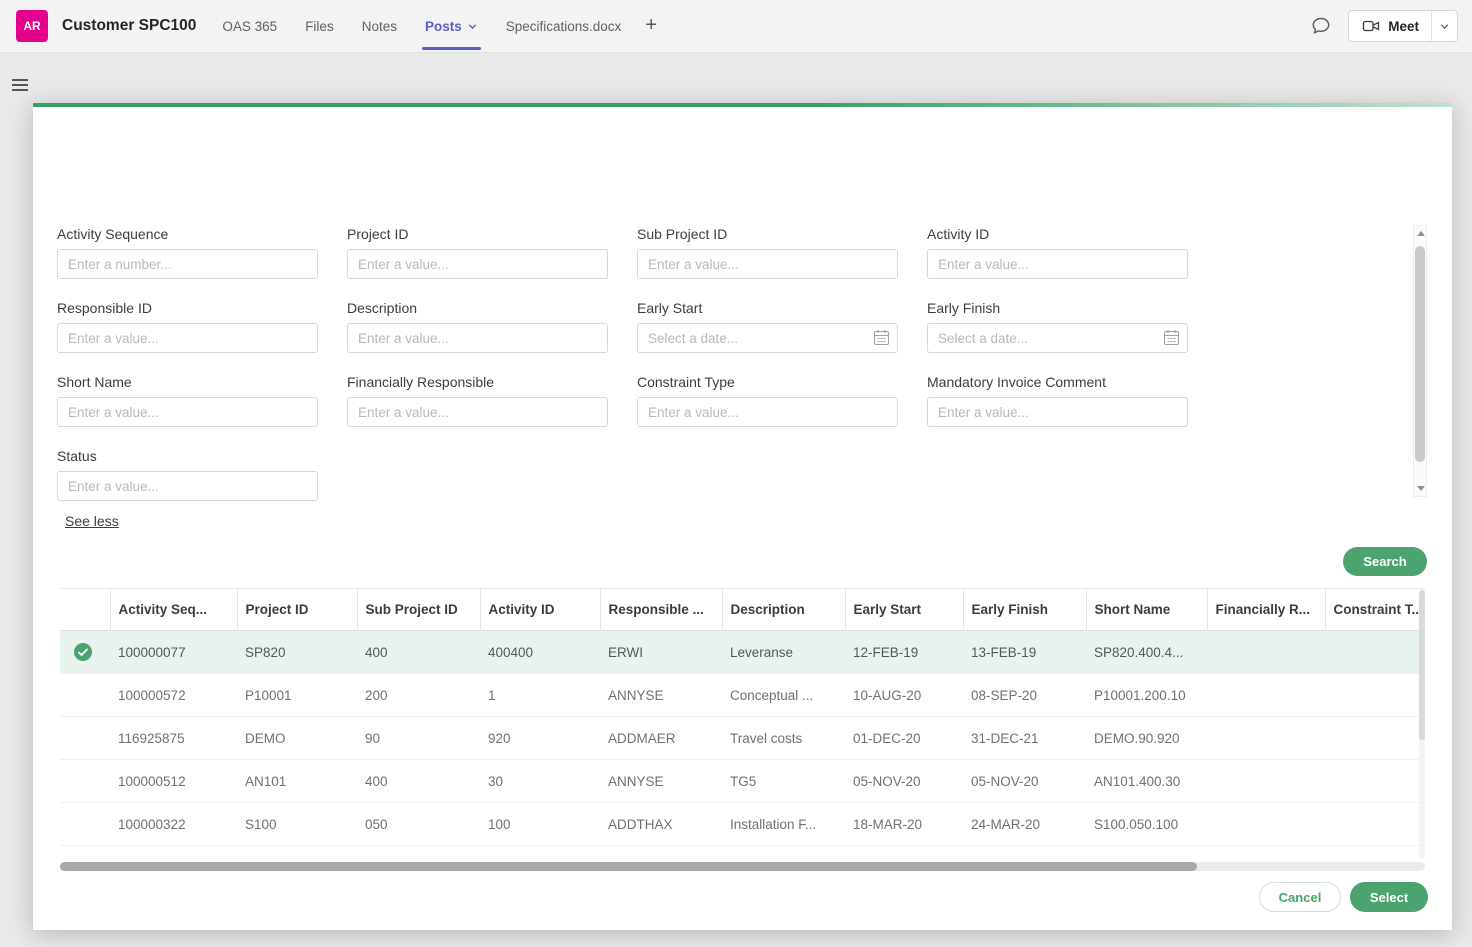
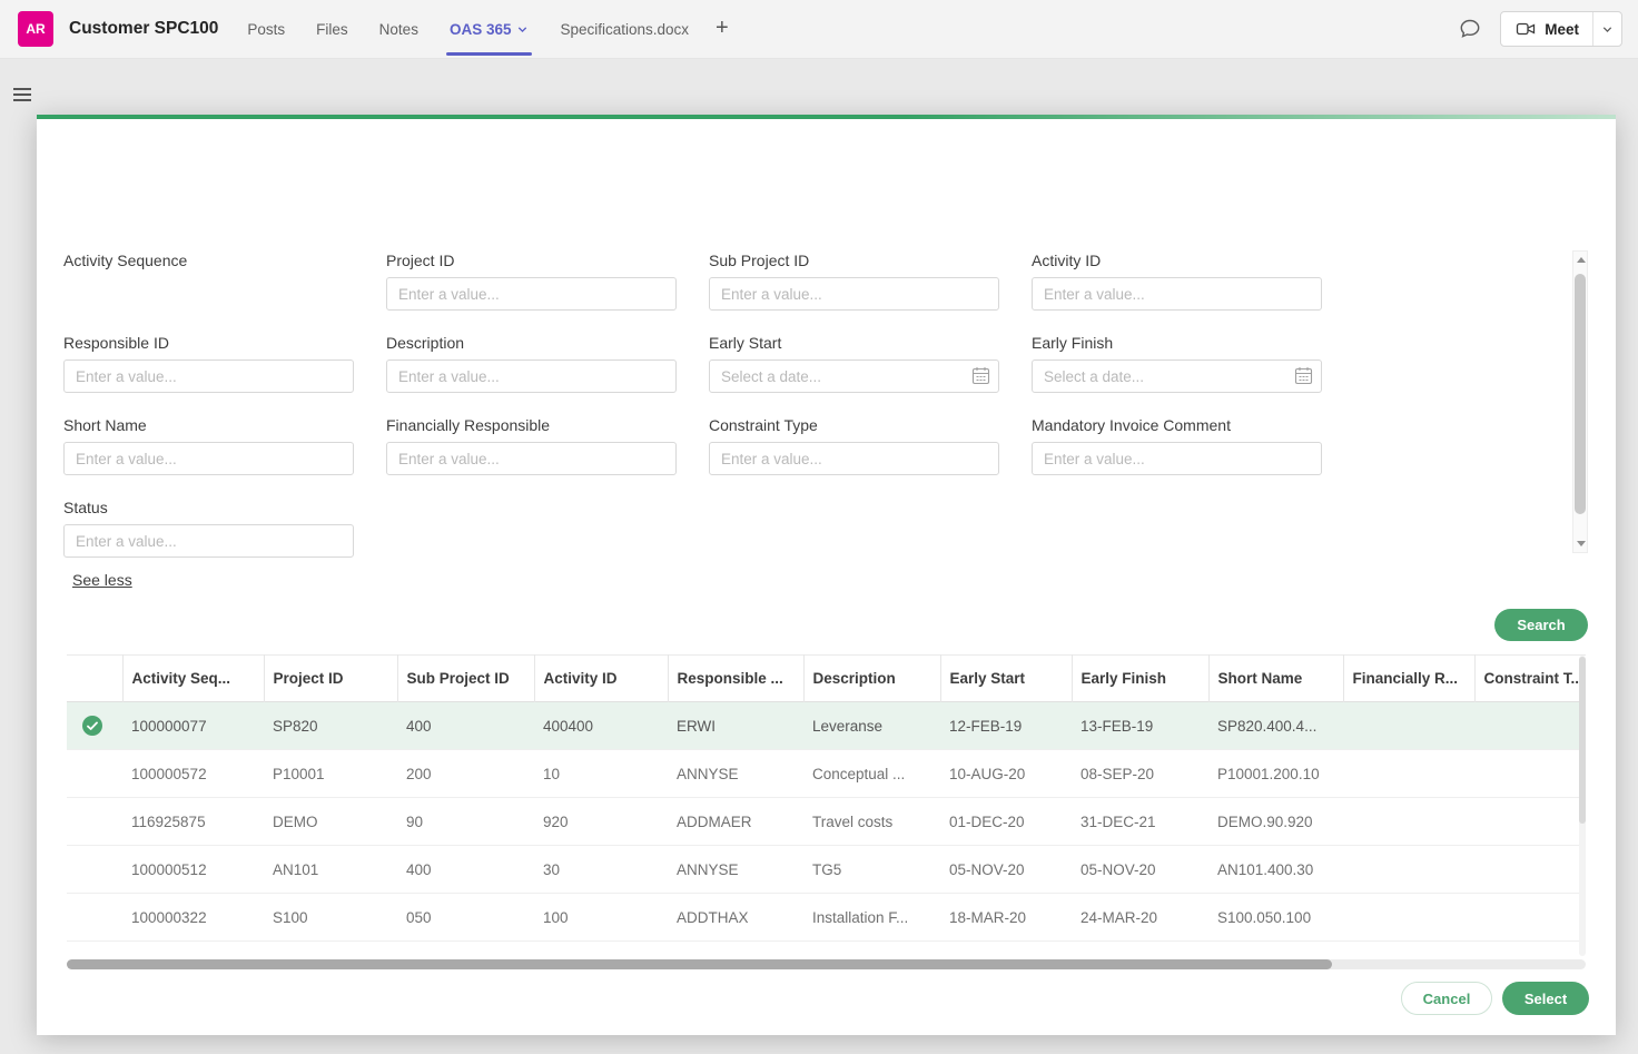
  AR
  Customer SPC100
- OAS 365
+ Posts
  Files
  Notes
- Posts
+ OAS 365
  Specifications.docx
  +
  Meet
  Activity Sequence
- Enter a number...
  Project ID
  Enter a value...
  Sub Project ID
  Enter a value...
  Activity ID
  Enter a value...
  Responsible ID
  Enter a value...
  Description
  Enter a value...
  Early Start
  Select a date...
  Early Finish
  Select a date...
  Short Name
  Enter a value...
  Financially Responsible
  Enter a value...
  Constraint Type
  Enter a value...
  Mandatory Invoice Comment
  Enter a value...
  Status
  Enter a value...
  See less
  Search
  	Activity Seq...	Project ID	Sub Project ID	Activity ID	Responsible ...	Description	Early Start	Early Finish	Short Name	Financially R...	Constraint T..
  	100000077	SP820	400	400400	ERWI	Leveranse	12-FEB-19	13-FEB-19	SP820.400.4...
- 	100000572	P10001	200	1	ANNYSE	Conceptual ...	10-AUG-20	08-SEP-20	P10001.200.10
+ 	100000572	P10001	200	10	ANNYSE	Conceptual ...	10-AUG-20	08-SEP-20	P10001.200.10
  	116925875	DEMO	90	920	ADDMAER	Travel costs	01-DEC-20	31-DEC-21	DEMO.90.920
  	100000512	AN101	400	30	ANNYSE	TG5	05-NOV-20	05-NOV-20	AN101.400.30
  	100000322	S100	050	100	ADDTHAX	Installation F...	18-MAR-20	24-MAR-20	S100.050.100
  Cancel
  Select
